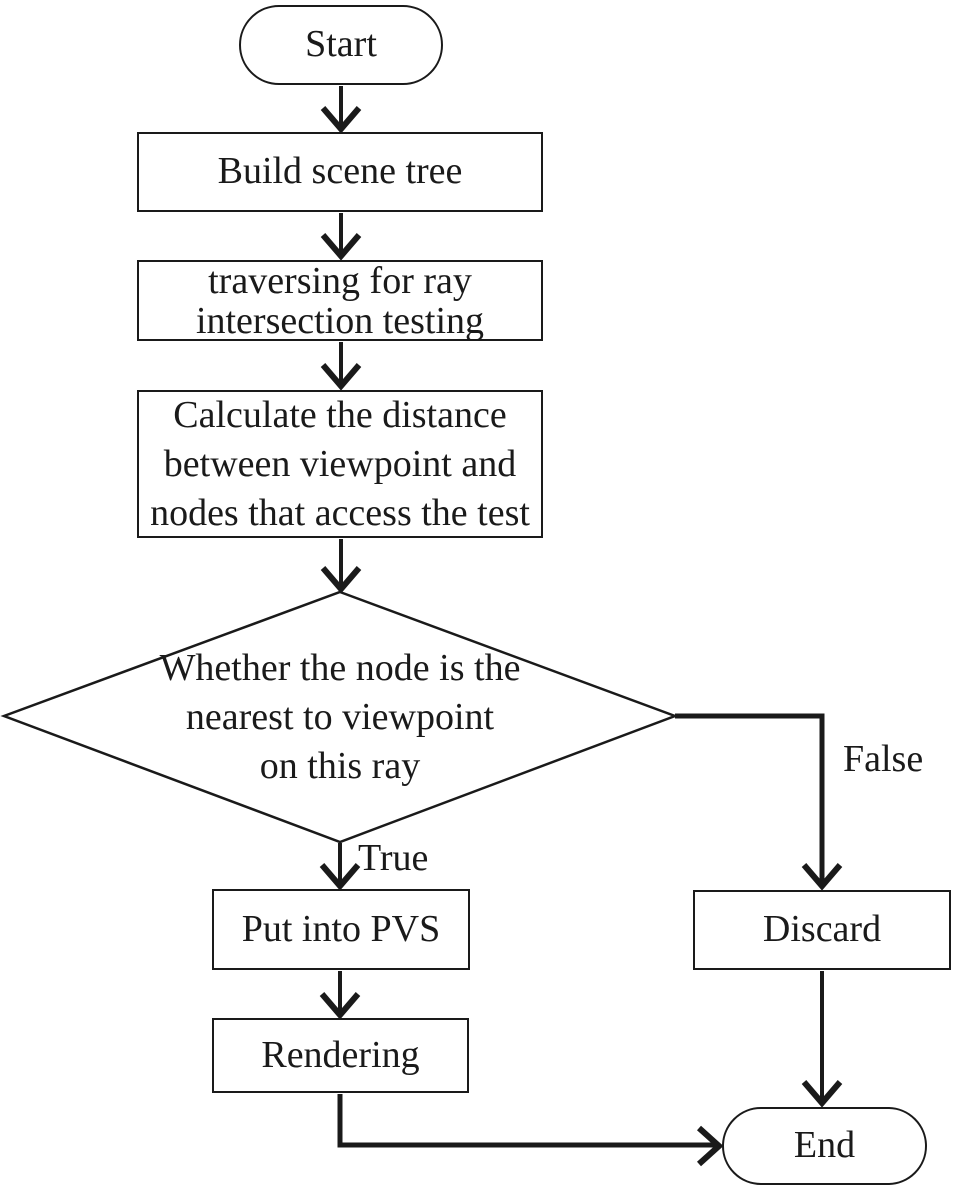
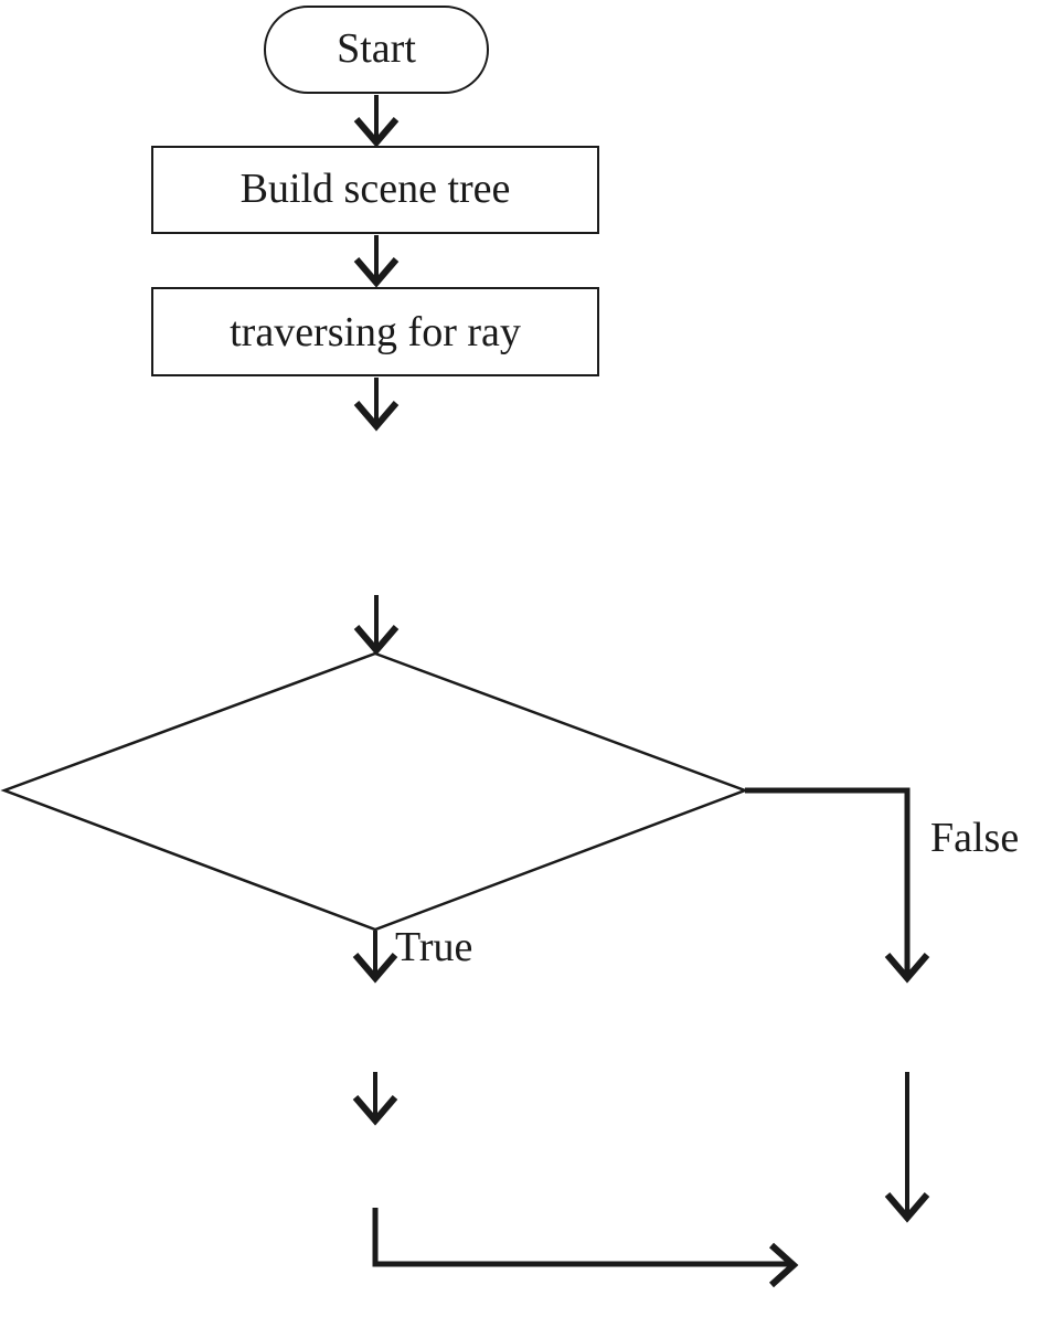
  Start
  Build scene tree
  traversing for ray
- intersection testing
- Calculate the distance
- between viewpoint and
- nodes that access the test
- Whether the node is the
- nearest to viewpoint
- on this ray
- Put into PVS
- Discard
- Rendering
- End
  True
  False
